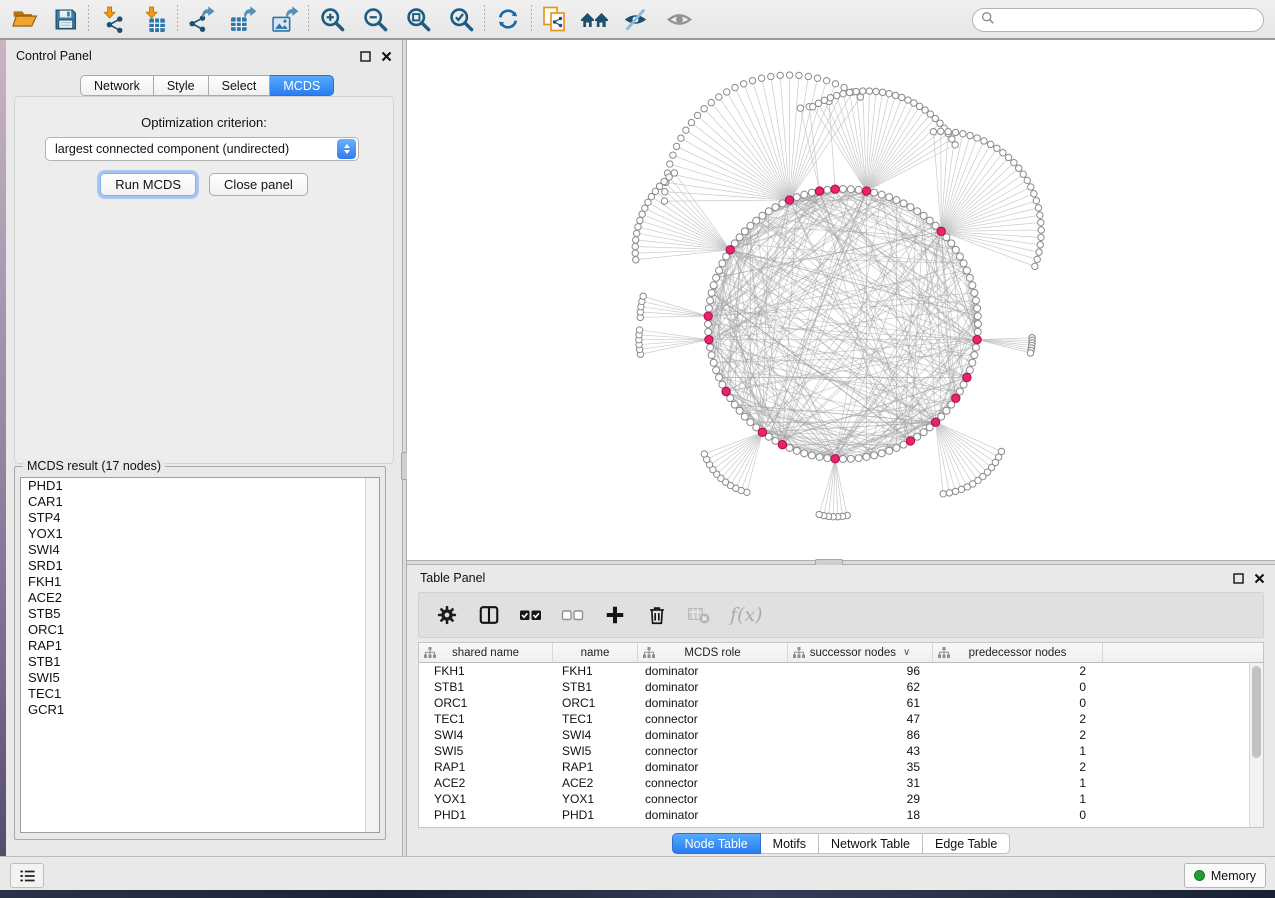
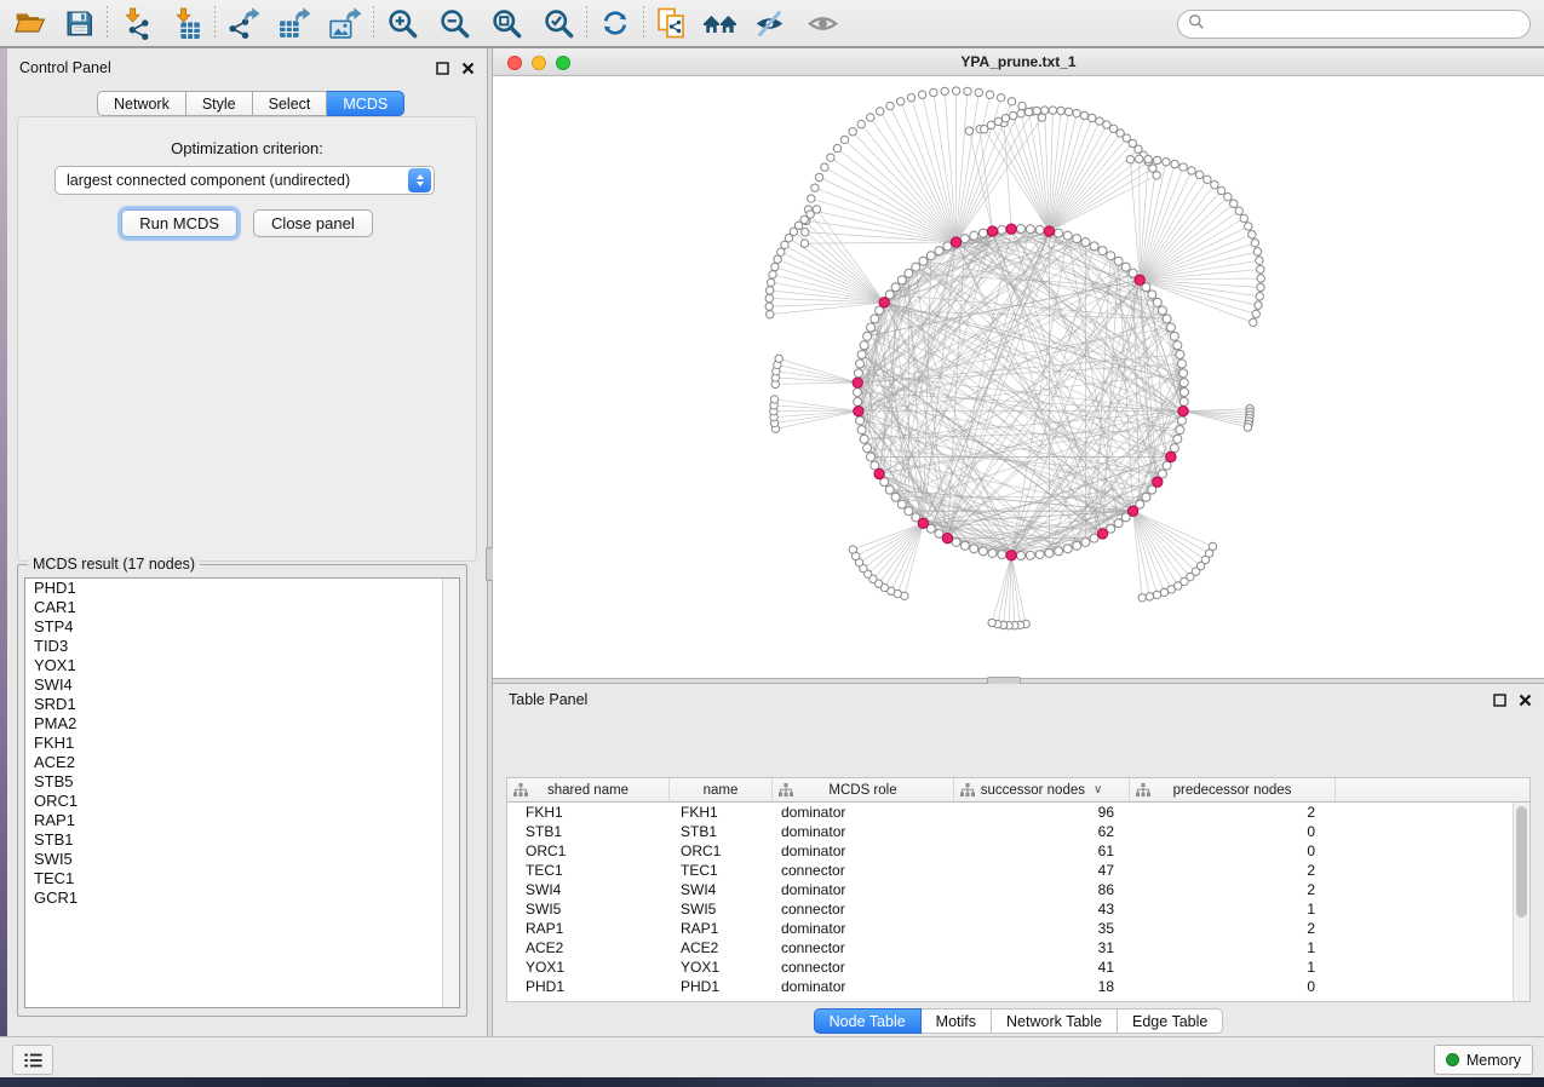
  Control Panel
  Network
  Style
  Select
  MCDS
  Optimization criterion:
  largest connected component (undirected)
  Run MCDS
  Close panel
  MCDS result (17 nodes)
  PHD1
  CAR1
  STP4
+ TID3
  YOX1
  SWI4
  SRD1
+ PMA2
  FKH1
  ACE2
  STB5
  ORC1
  RAP1
  STB1
  SWI5
  TEC1
  GCR1
+ YPA_prune.txt_1
  Table Panel
- f(x)
  shared name
  name
  MCDS role
  successor nodes
  ∨
  predecessor nodes
  FKH1
  FKH1
  dominator
  96
  2
  STB1
  STB1
  dominator
  62
  0
  ORC1
  ORC1
  dominator
  61
  0
  TEC1
  TEC1
  connector
  47
  2
  SWI4
  SWI4
  dominator
  86
  2
  SWI5
  SWI5
  connector
  43
  1
  RAP1
  RAP1
  dominator
  35
  2
  ACE2
  ACE2
  connector
  31
  1
  YOX1
  YOX1
  connector
- 29
+ 41
  1
  PHD1
  PHD1
  dominator
  18
  0
  Node Table
  Motifs
  Network Table
  Edge Table
  Memory
